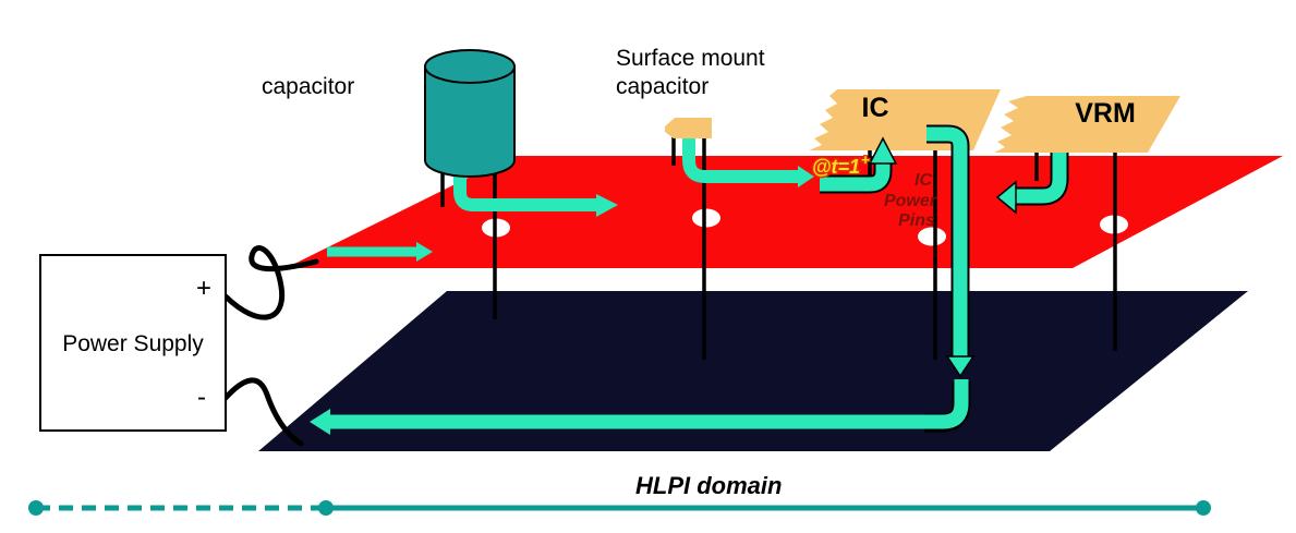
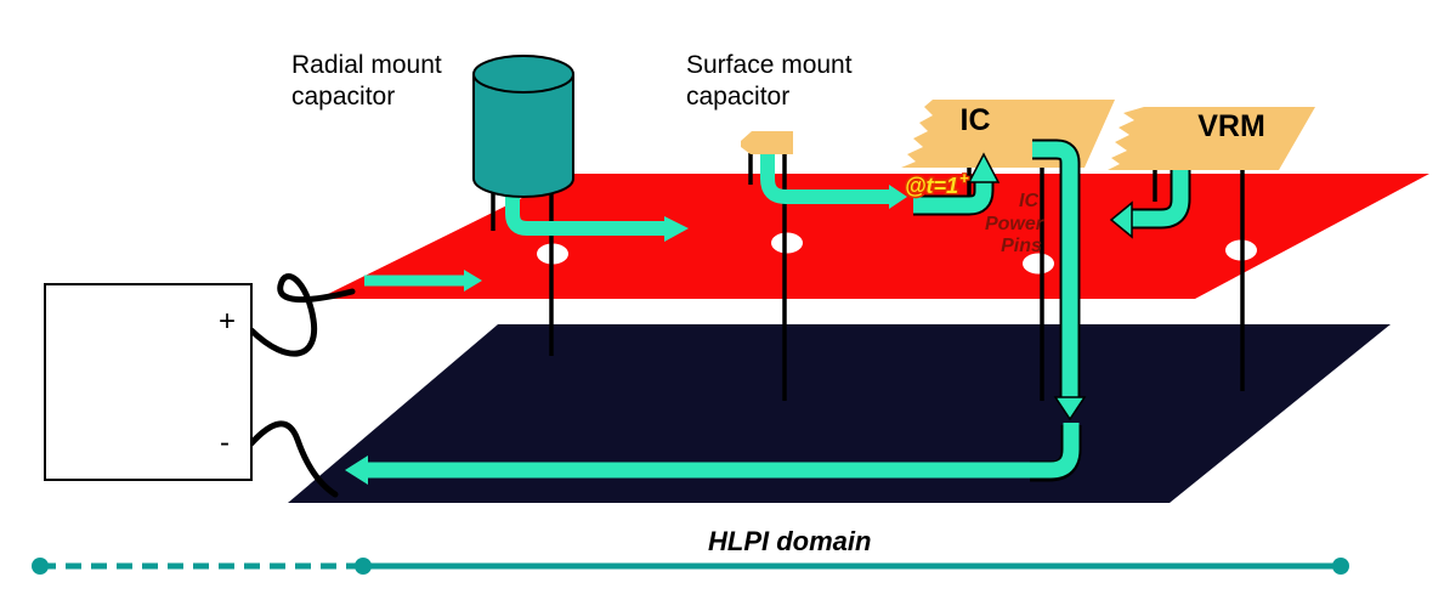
+ Radial mount
  capacitor
  Surface mount
  capacitor
  IC
  VRM
  @t=1
  +
  IC
  Power
  Pins
  +
- Power Supply
  -
  HLPI domain
